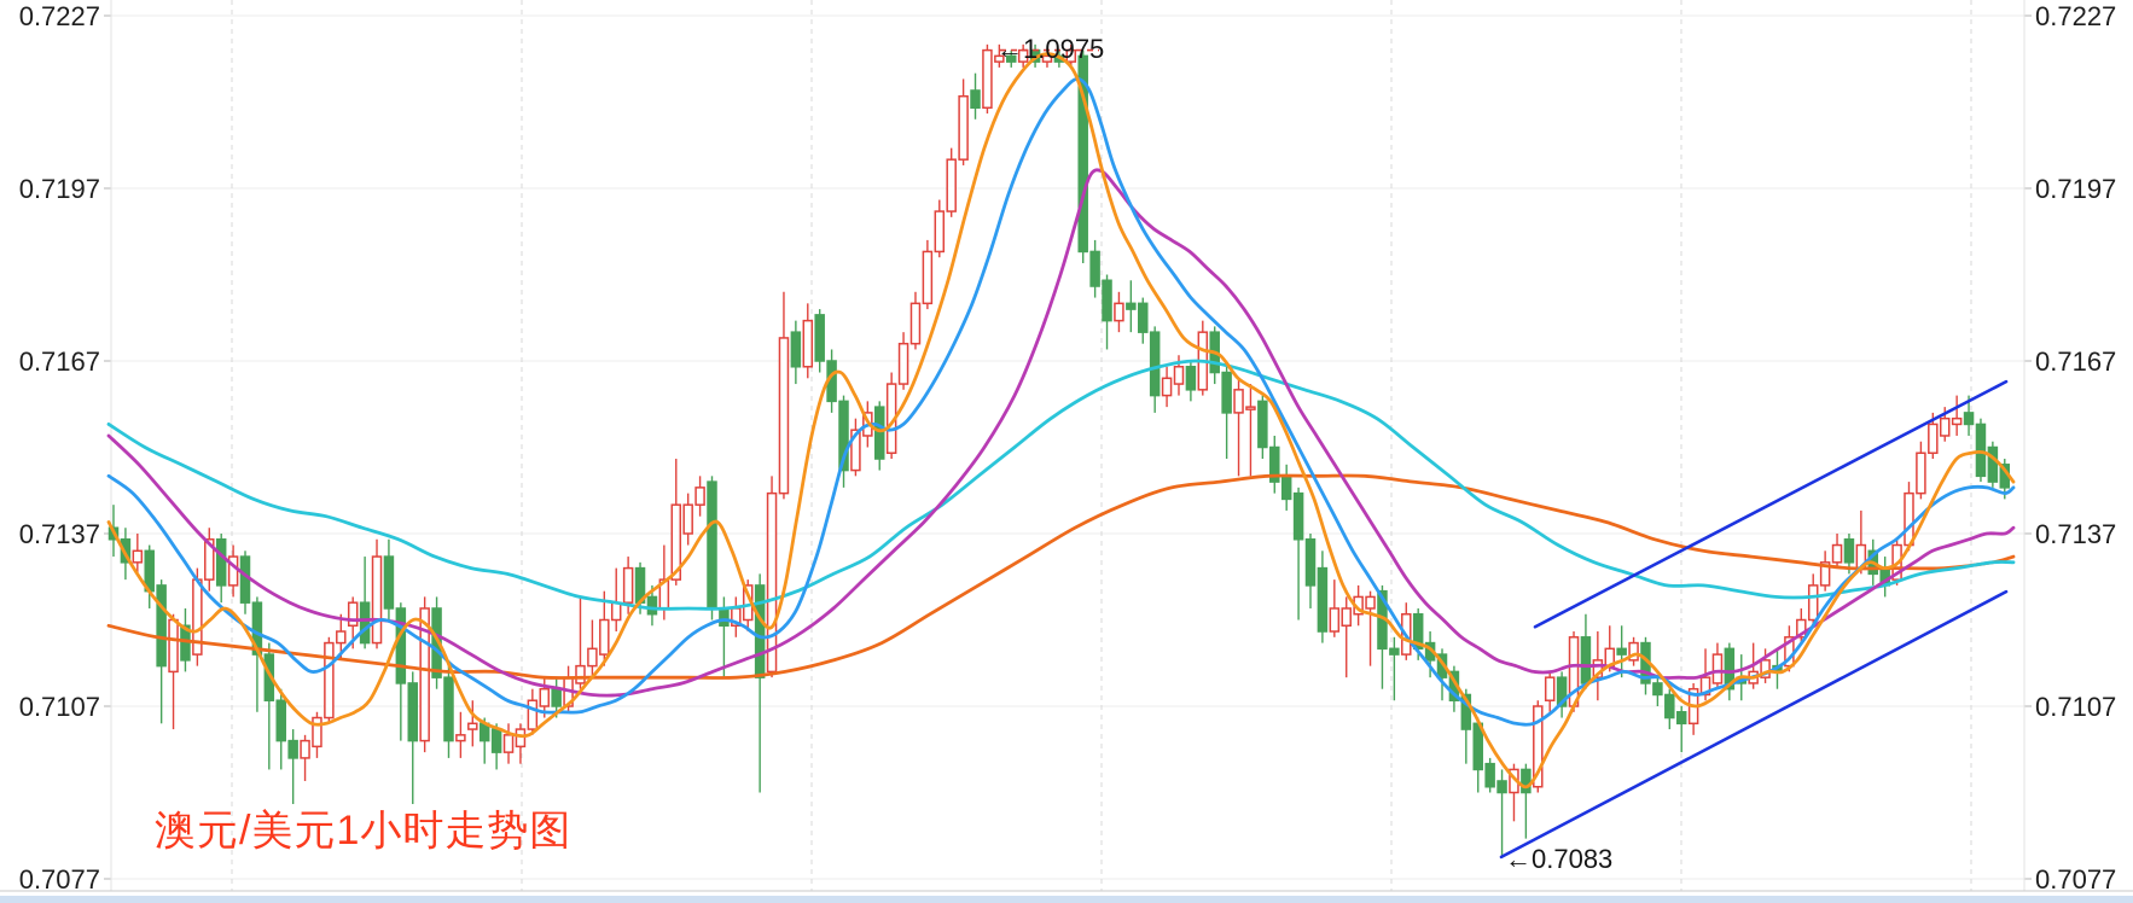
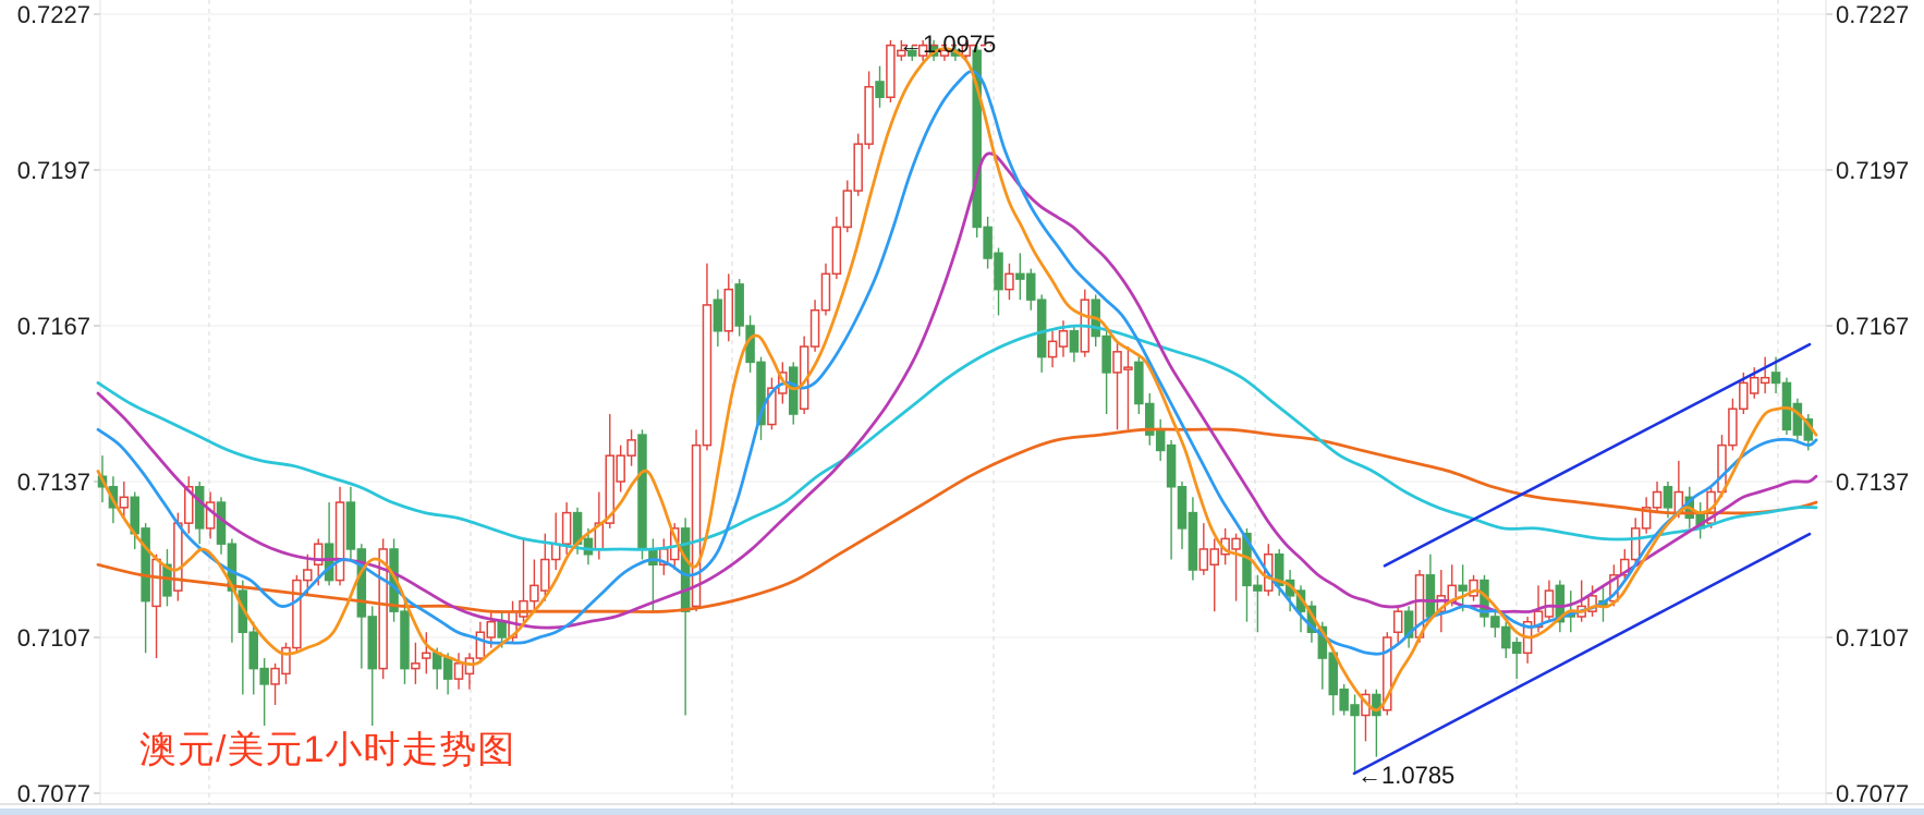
  0.7227
  0.7197
  0.7167
  0.7137
  0.7107
  0.7077
  0.7227
  0.7197
  0.7167
  0.7137
  0.7107
  0.7077
  ←1.0975
- ←0.7083
+ ←1.0785
  澳元/美元1小时走势图
